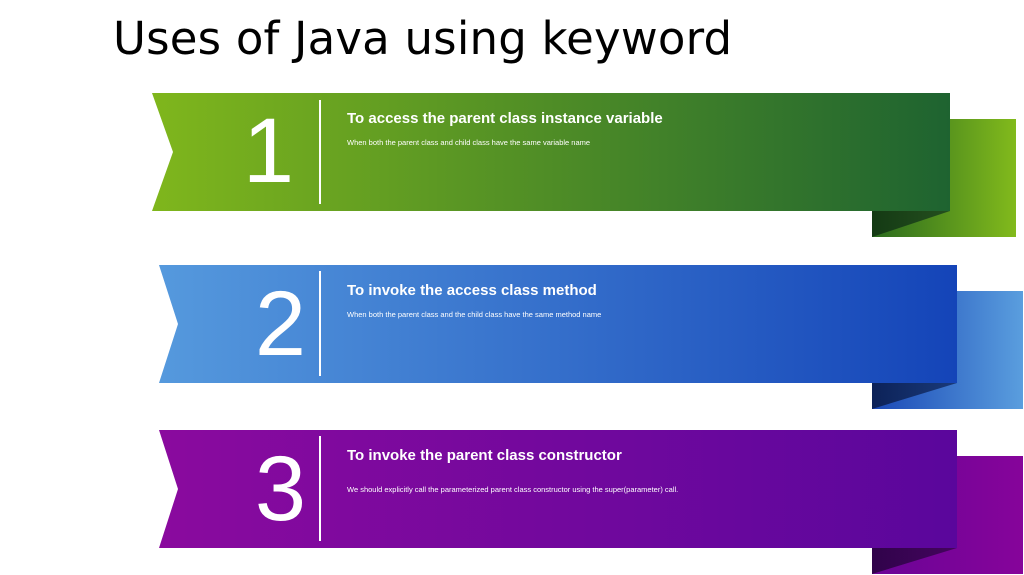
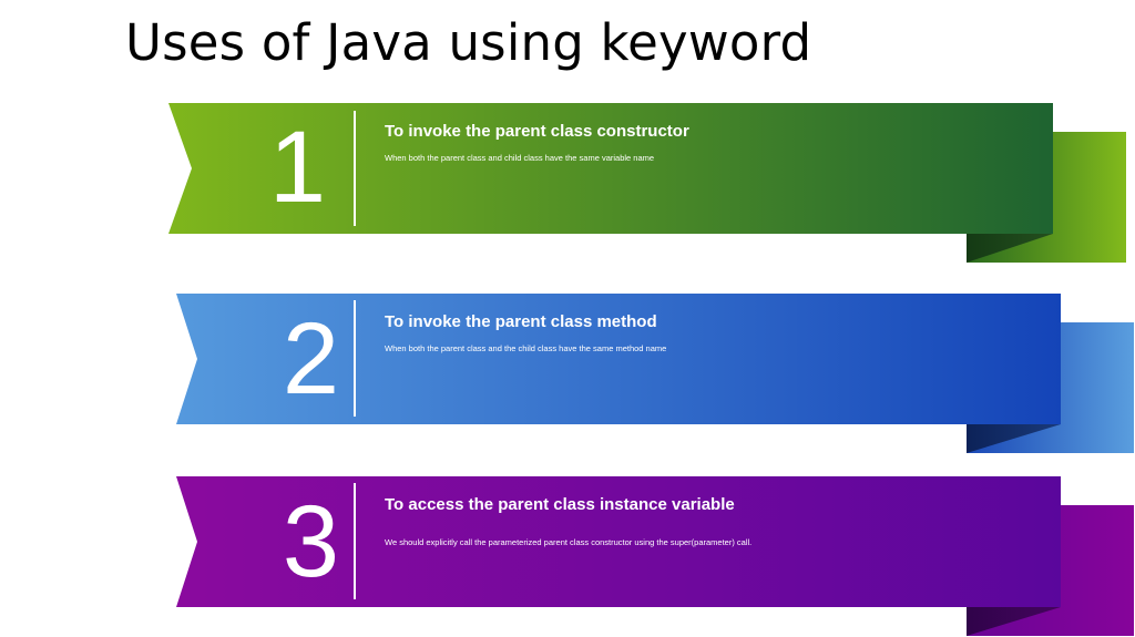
  Uses of Java using keyword
  1
- To access the parent class instance variable
+ To invoke the parent class constructor
  When both the parent class and child class have the same variable name
  2
- To invoke the access class method
+ To invoke the parent class method
  When both the parent class and the child class have the same method name
  3
- To invoke the parent class constructor
+ To access the parent class instance variable
  We should explicitly call the parameterized parent class constructor using the super(parameter) call.
